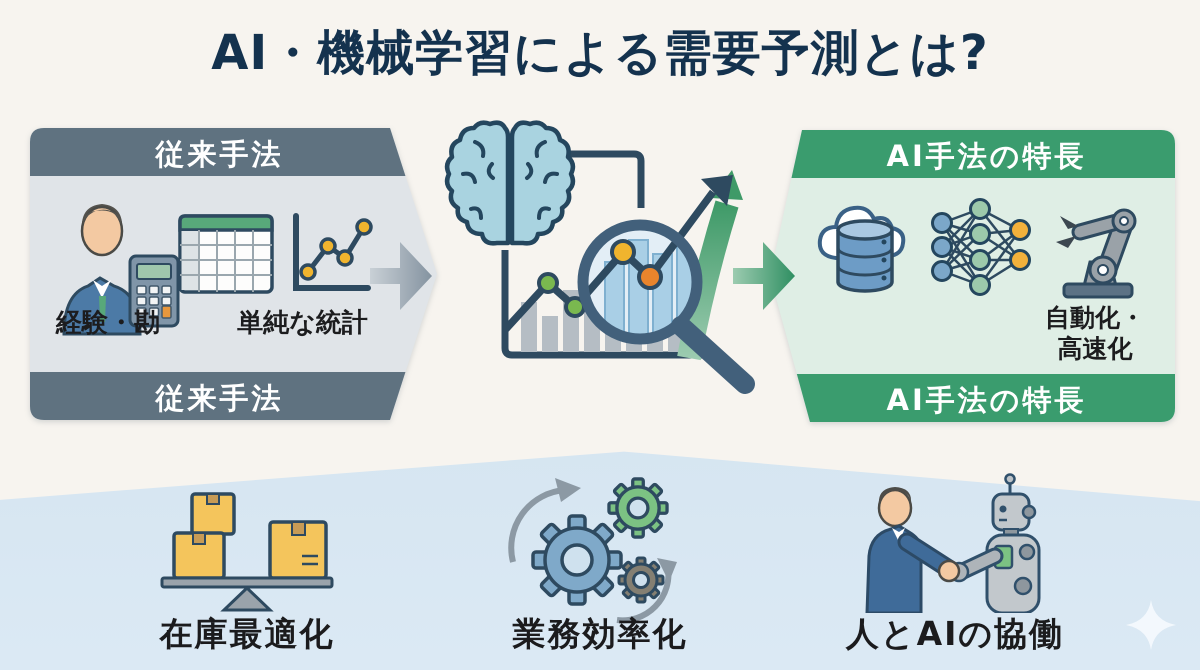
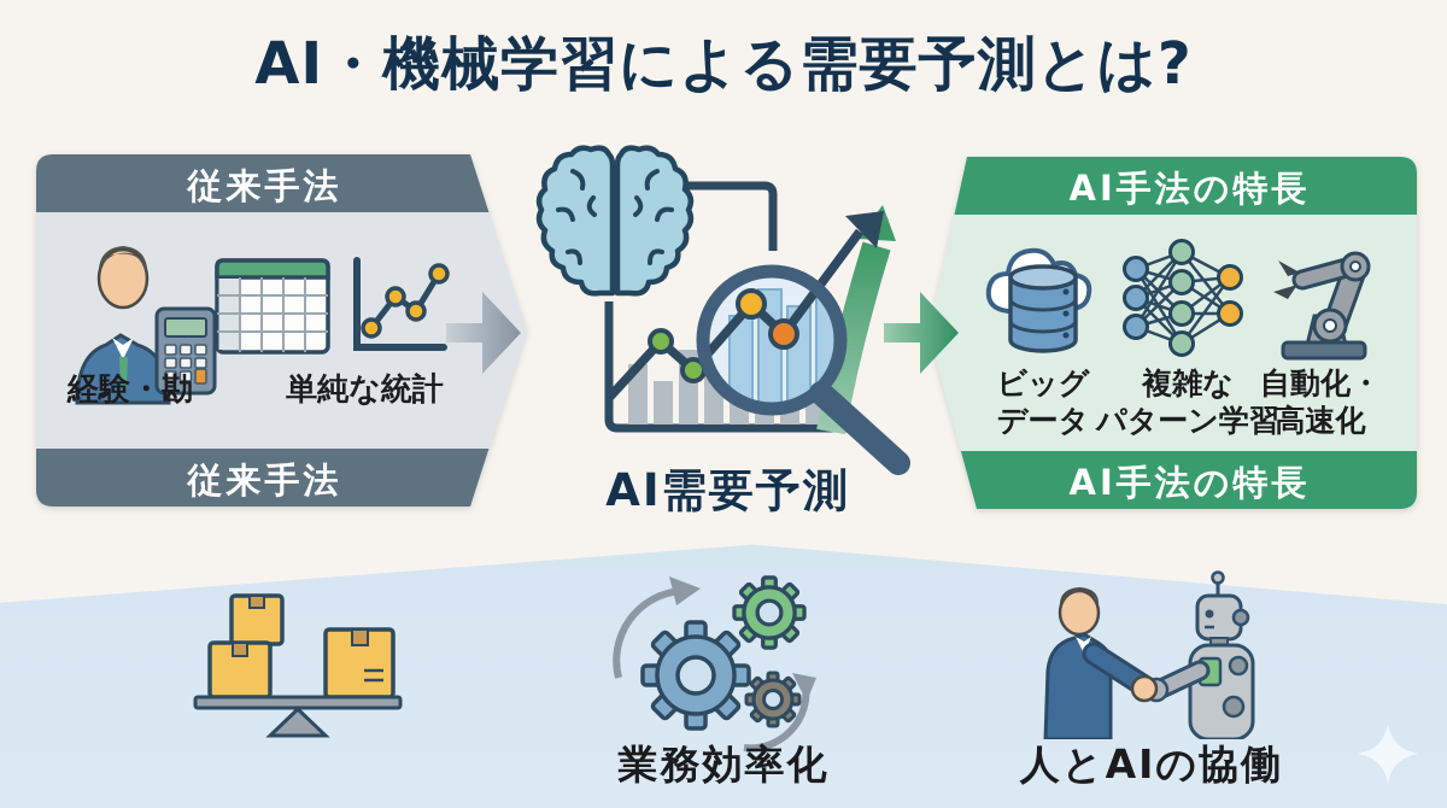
  AI・機械学習による需要予測とは?
  従来手法
  従来手法
  経験・勘
  単純な統計
+ AI需要予測
  AI手法の特長
  AI手法の特長
+ ビッグ
+ データ
+ 複雑な
+ パターン学習
  自動化・
  高速化
- 在庫最適化
  業務効率化
  人とAIの協働
